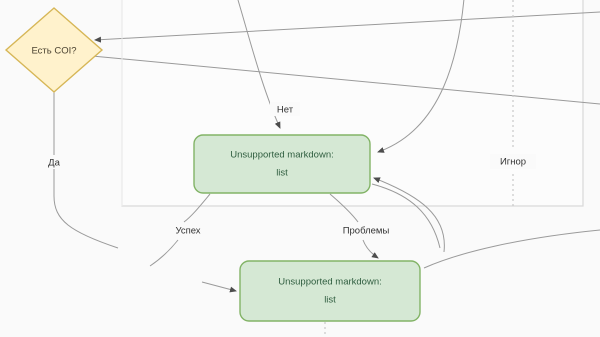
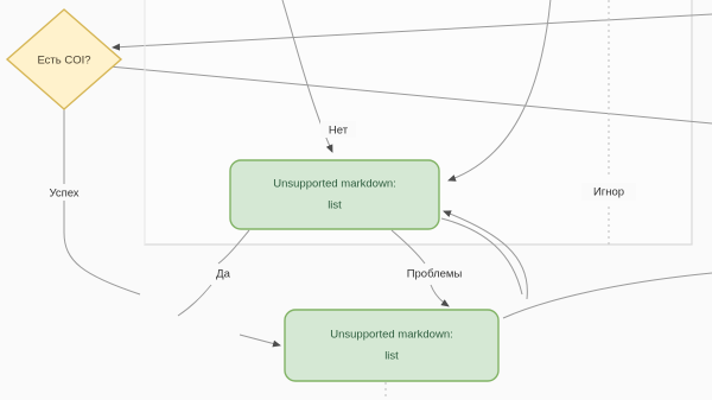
  Есть COI?
  Unsupported markdown:
  list
  Unsupported markdown:
  list
  Нет
- Да
+ Успех
  Игнор
- Успех
+ Да
  Проблемы
